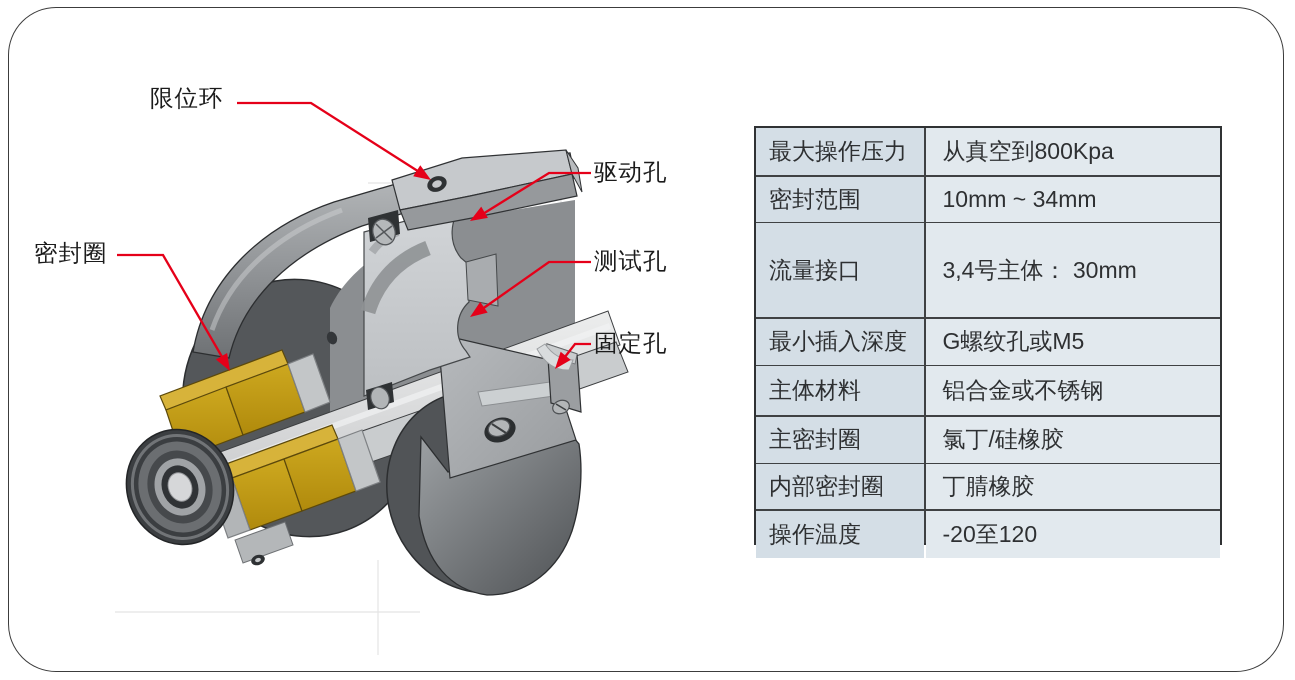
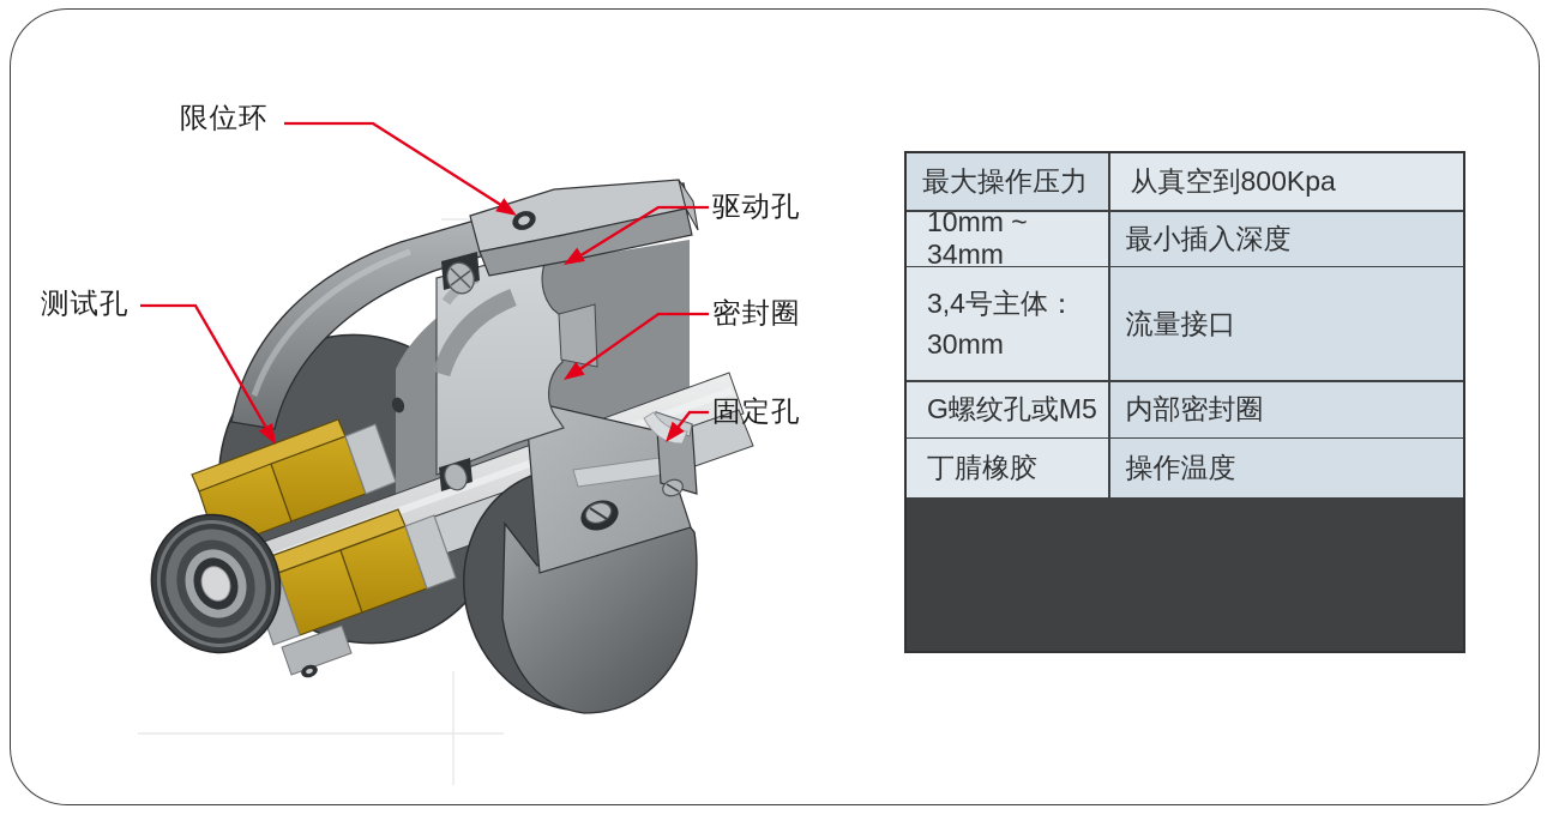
  限位环
- 密封圈
+ 测试孔
  驱动孔
- 测试孔
+ 密封圈
  固定孔
  最大操作压力
  从真空到800Kpa
- 密封范围
  10mm ~ 34mm
- 流量接口
+ 最小插入深度
  3,4号主体： 30mm
- 最小插入深度
+ 流量接口
  G螺纹孔或M5
- 主体材料
- 铝合金或不锈钢
- 主密封圈
- 氯丁/硅橡胶
  内部密封圈
  丁腈橡胶
  操作温度
- -20至120
